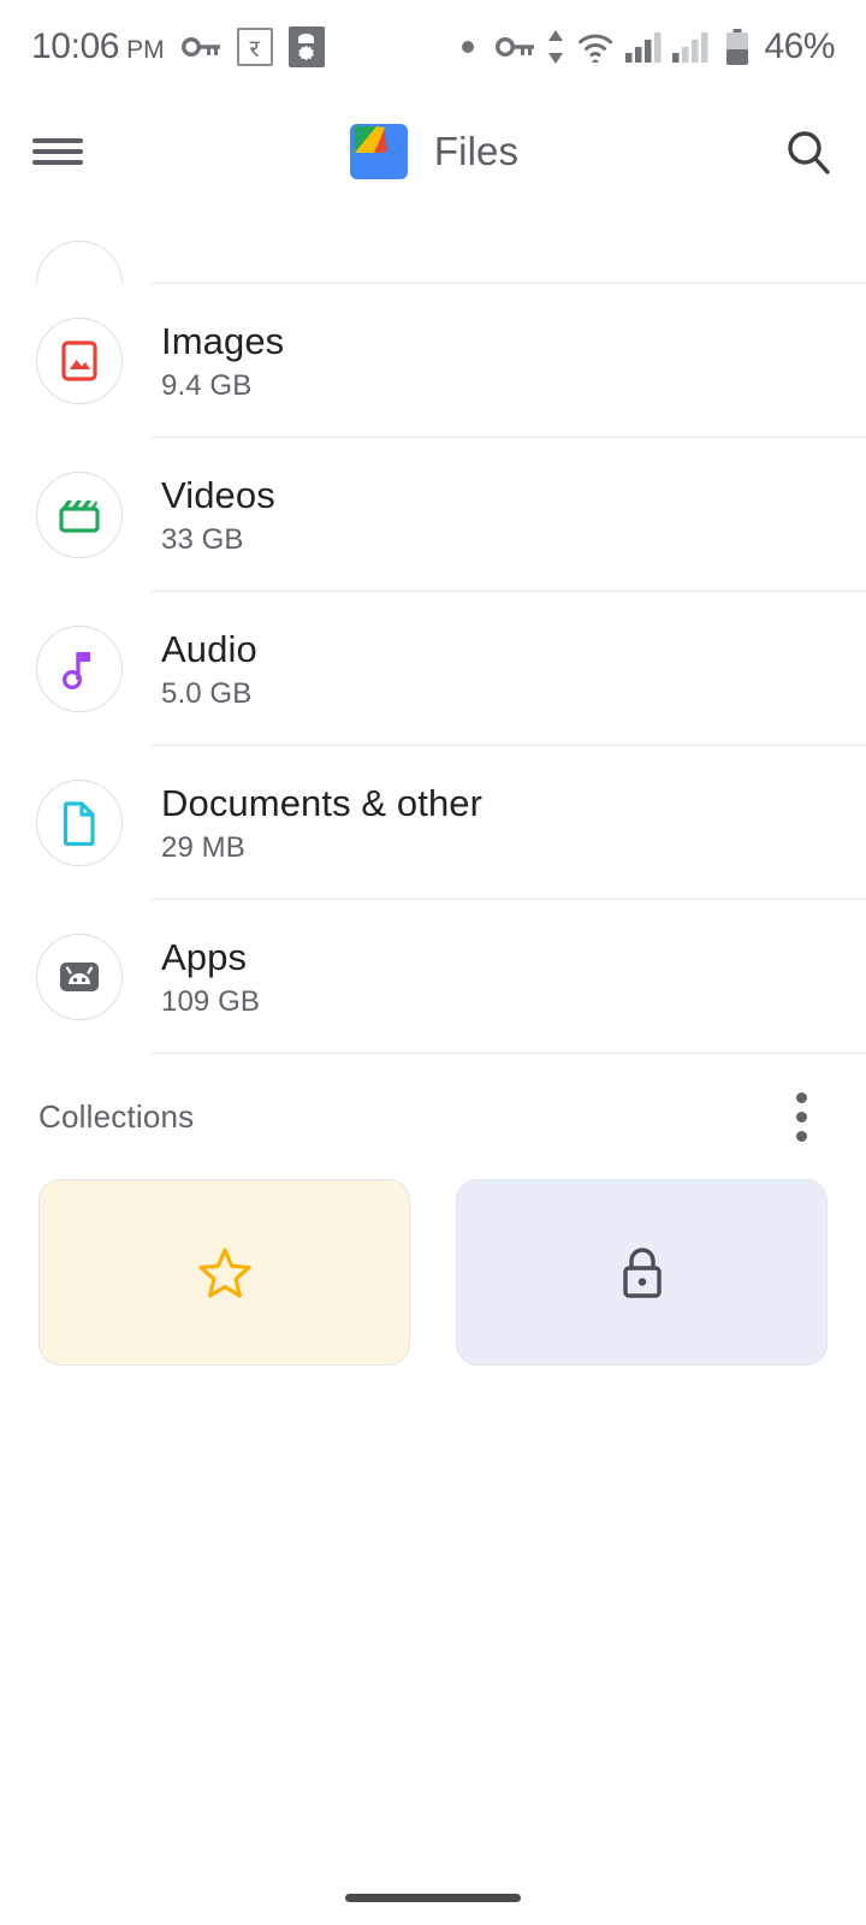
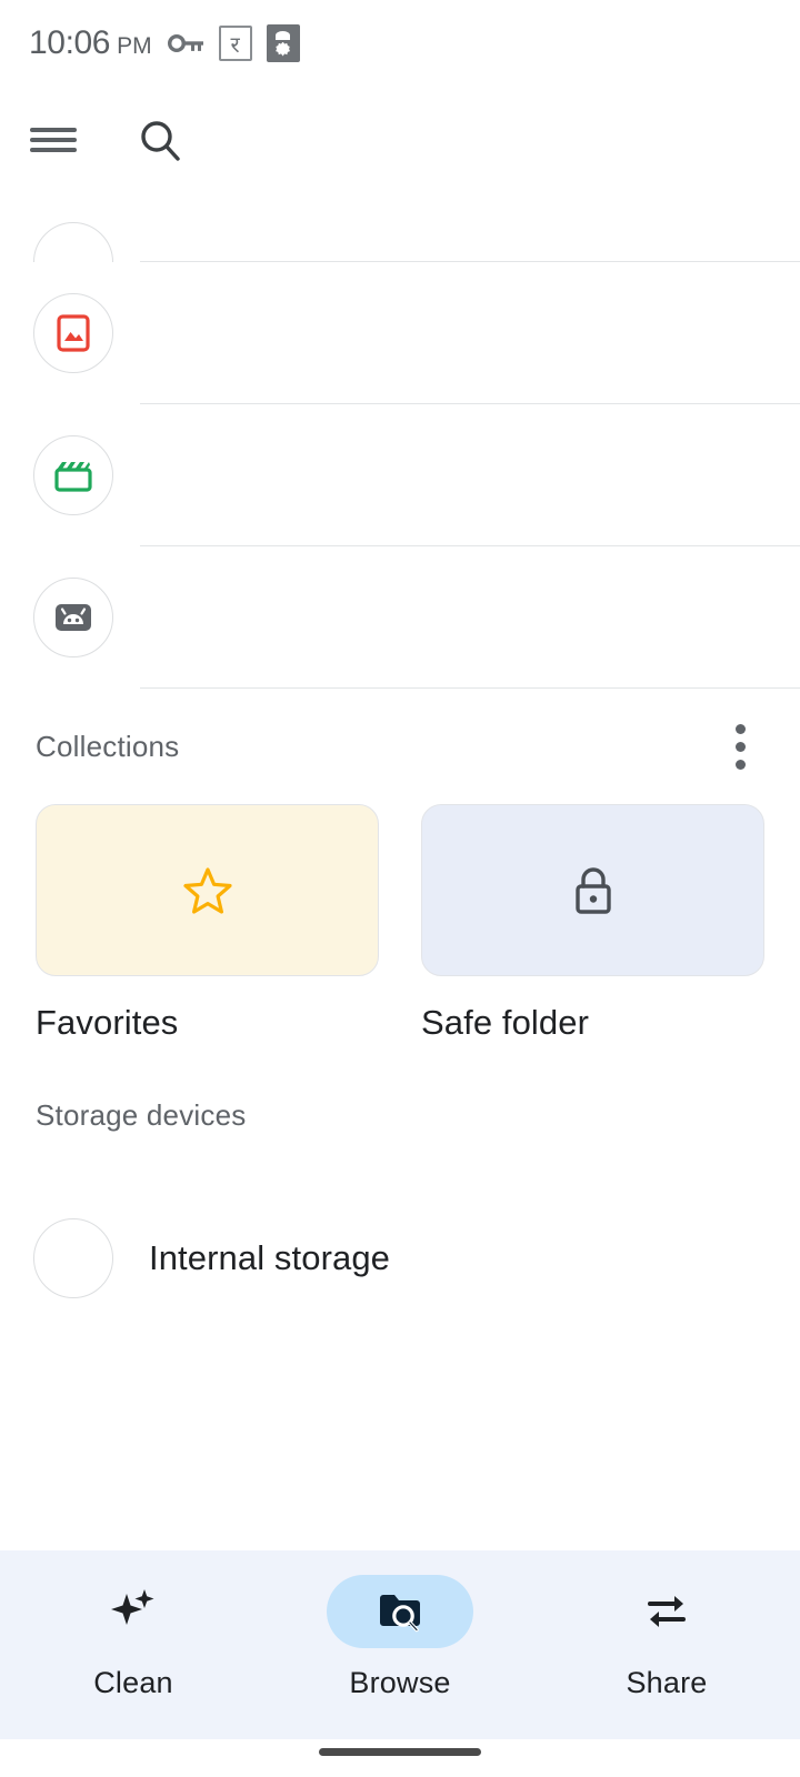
  10:06
  PM
  र
- 46%
- Files
- Images
- 9.4 GB
- Videos
- 33 GB
- Audio
- 5.0 GB
- Documents & other
- 29 MB
- Apps
- 109 GB
  Collections
+ Favorites
+ Safe folder
+ Storage devices
+ Internal storage
+ Clean
+ Browse
+ Share
